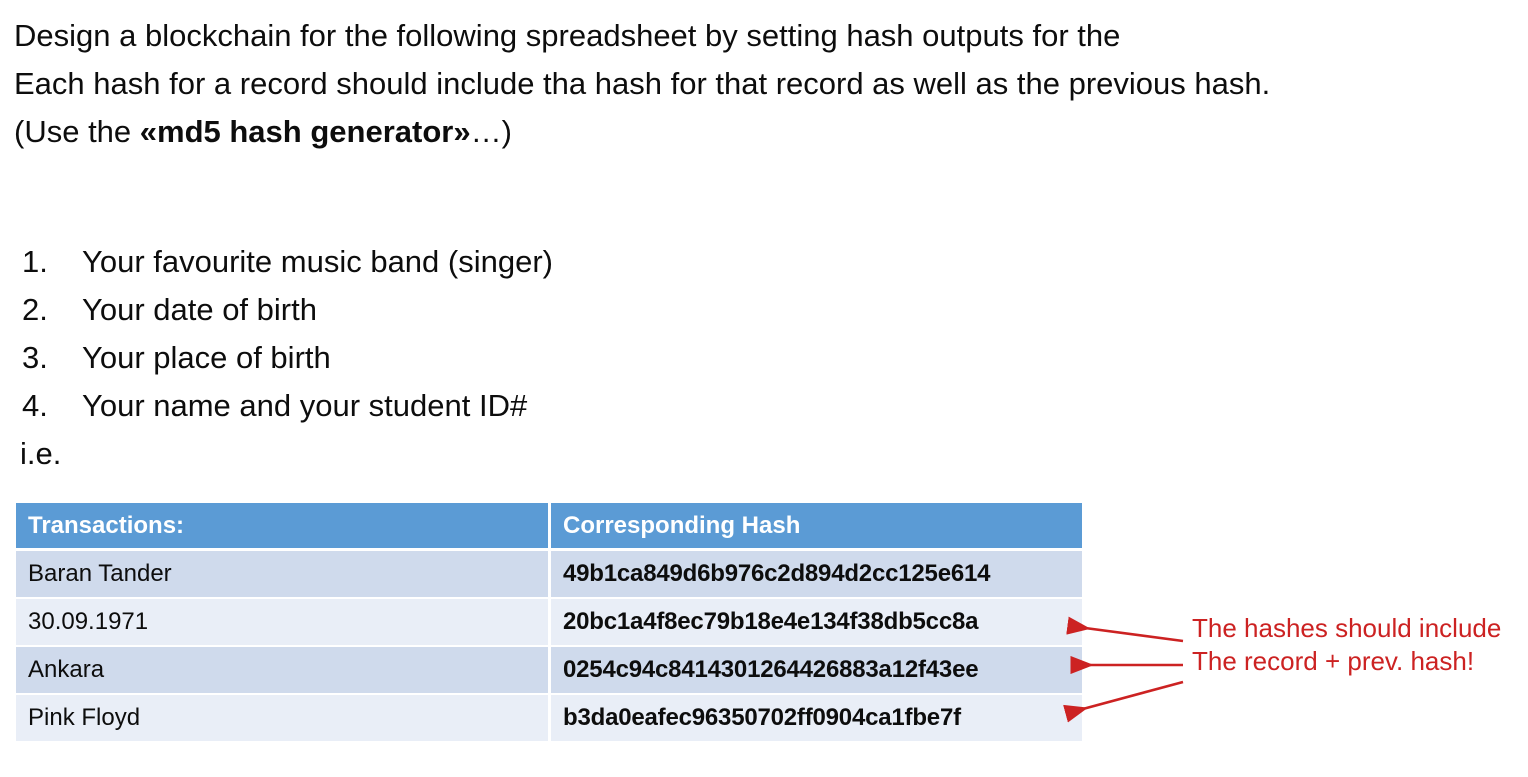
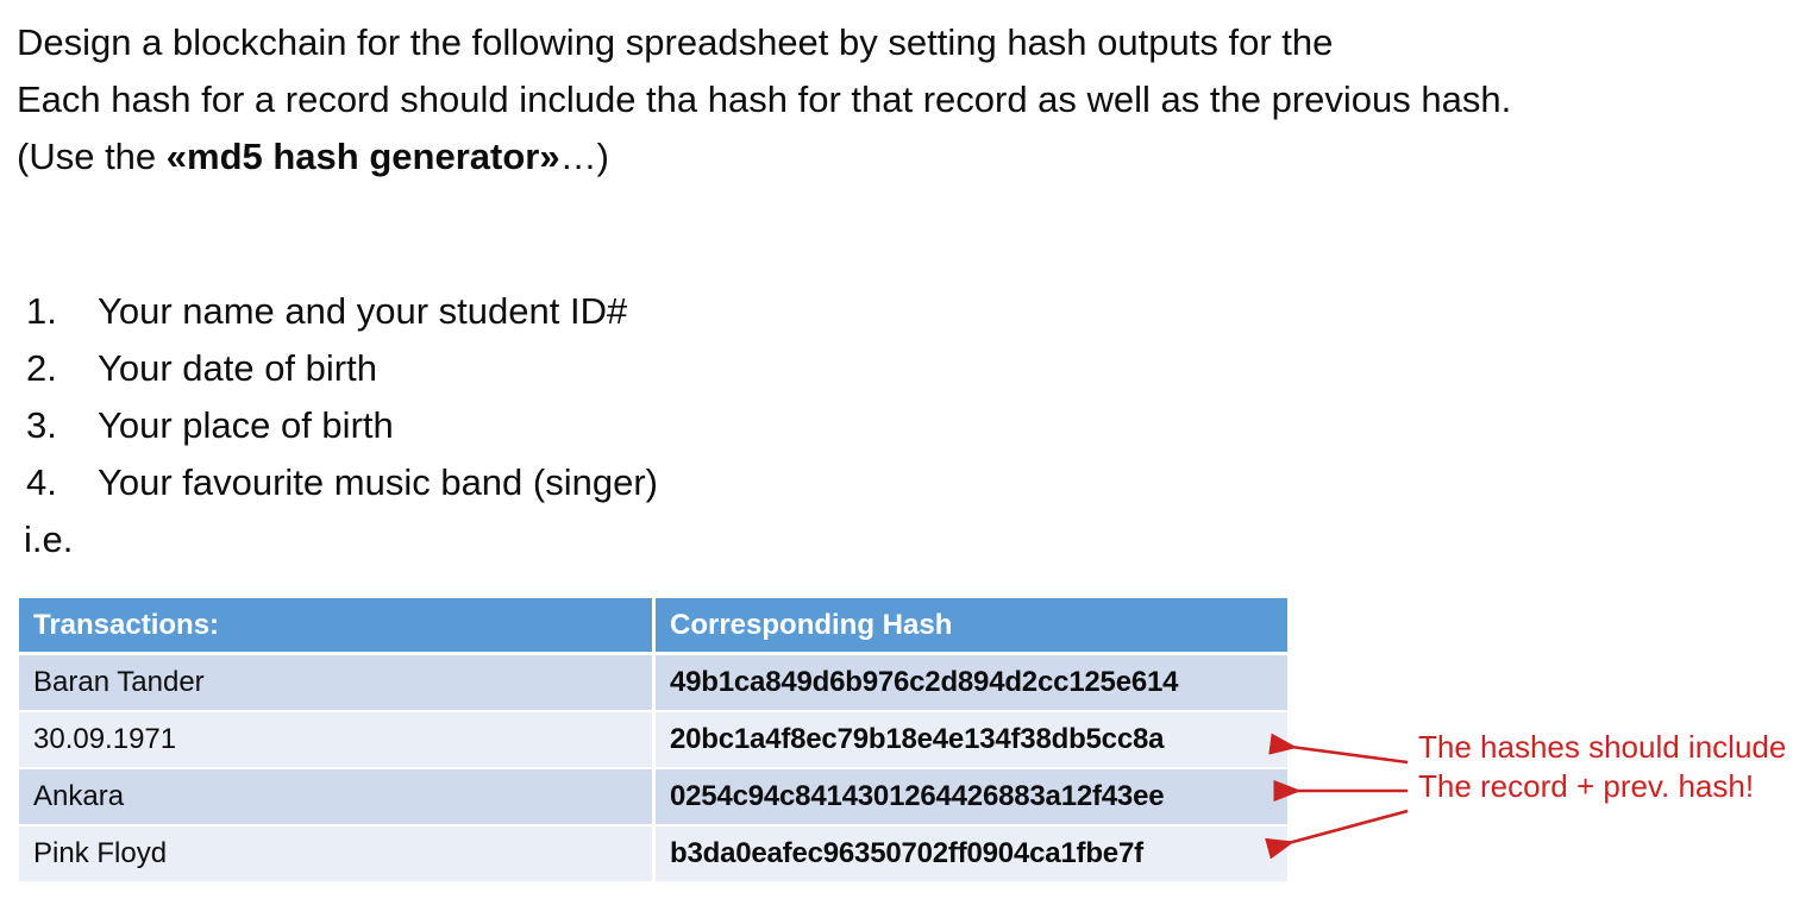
  Design a blockchain for the following spreadsheet by setting hash outputs for the
  Each hash for a record should include tha hash for that record as well as the previous hash.
  (Use the «md5 hash generator»…)
  1.
- Your favourite music band (singer)
+ Your name and your student ID#
  2.
  Your date of birth
  3.
  Your place of birth
  4.
- Your name and your student ID#
+ Your favourite music band (singer)
  i.e.
  Transactions:	Corresponding Hash
  Baran Tander	49b1ca849d6b976c2d894d2cc125e614
  30.09.1971	20bc1a4f8ec79b18e4e134f38db5cc8a
  Ankara	0254c94c8414301264426883a12f43ee
  Pink Floyd	b3da0eafec96350702ff0904ca1fbe7f
  The hashes should include
  The record + prev. hash!
